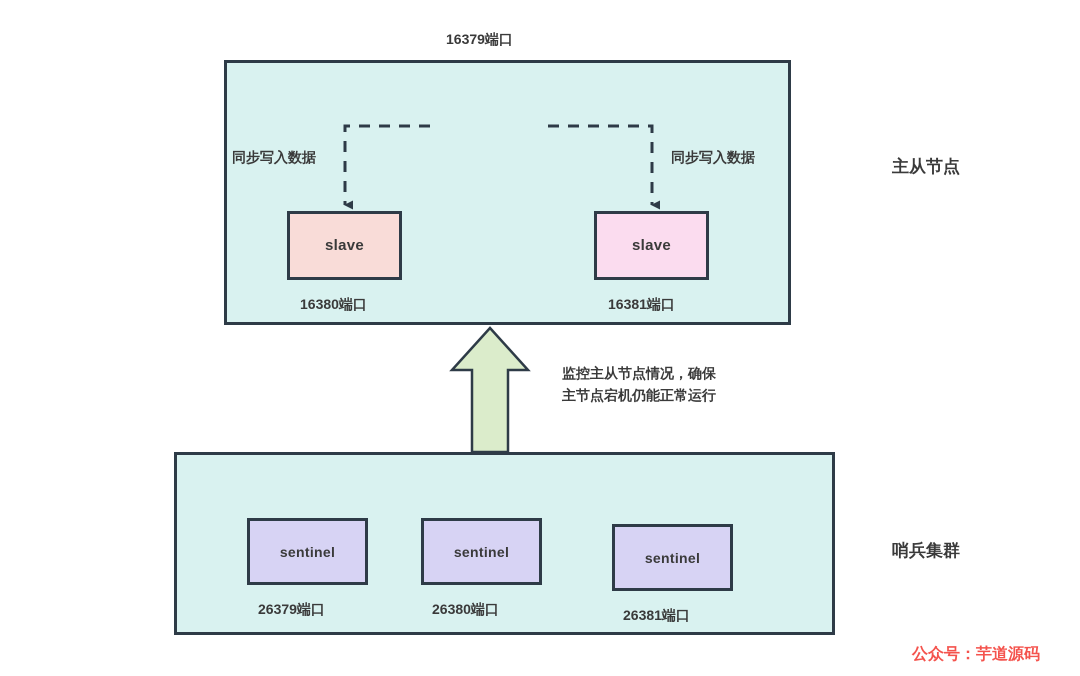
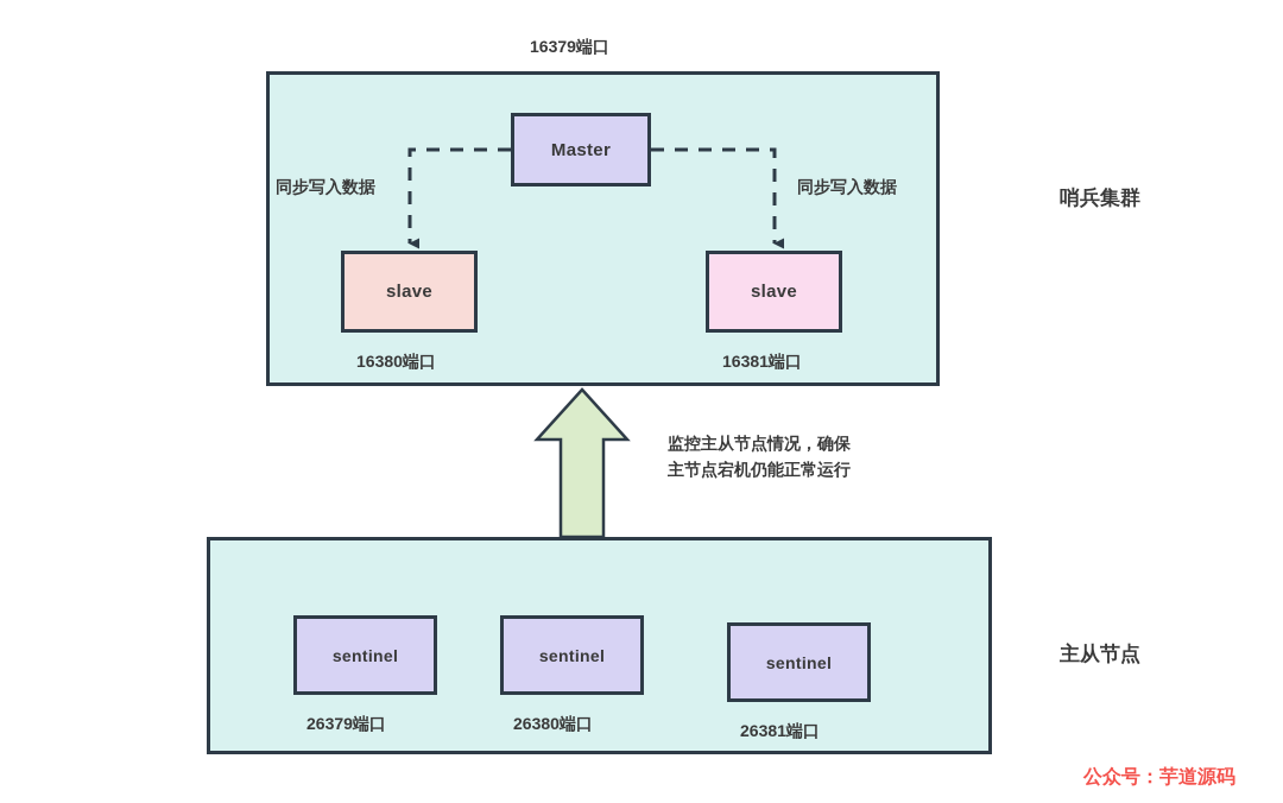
  16379端口
+ Master
  同步写入数据
  同步写入数据
  slave
  16380端口
  slave
  16381端口
- 主从节点
+ 哨兵集群
  监控主从节点情况，确保
  主节点宕机仍能正常运行
  sentinel
  26379端口
  sentinel
  26380端口
  sentinel
  26381端口
- 哨兵集群
+ 主从节点
  公众号：芋道源码
